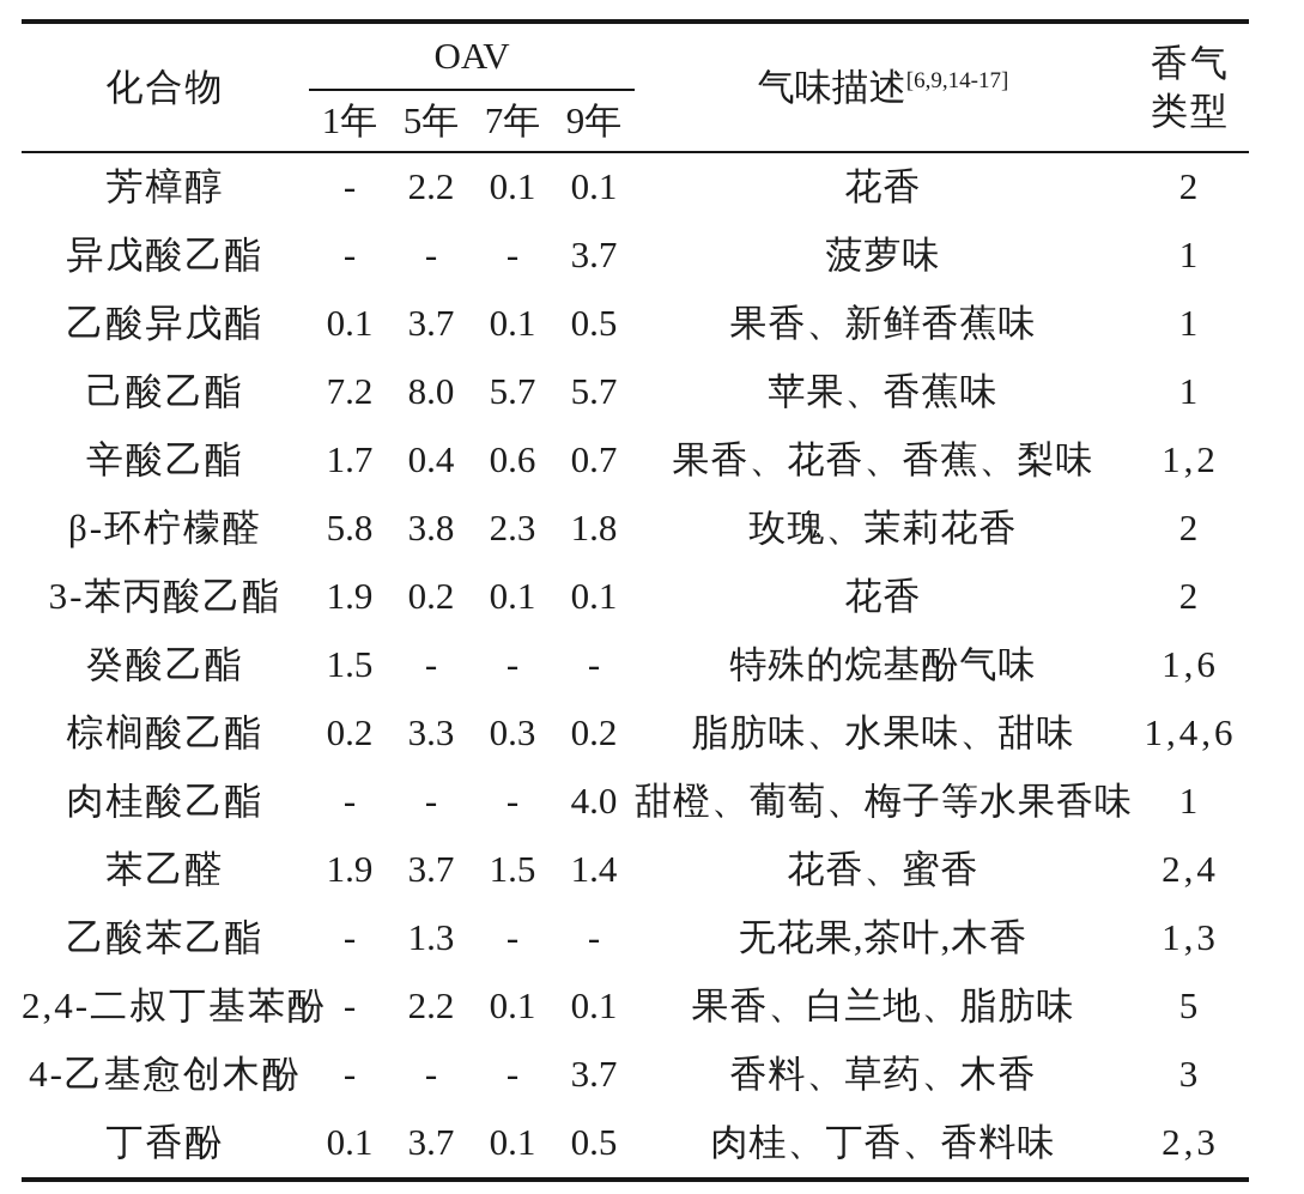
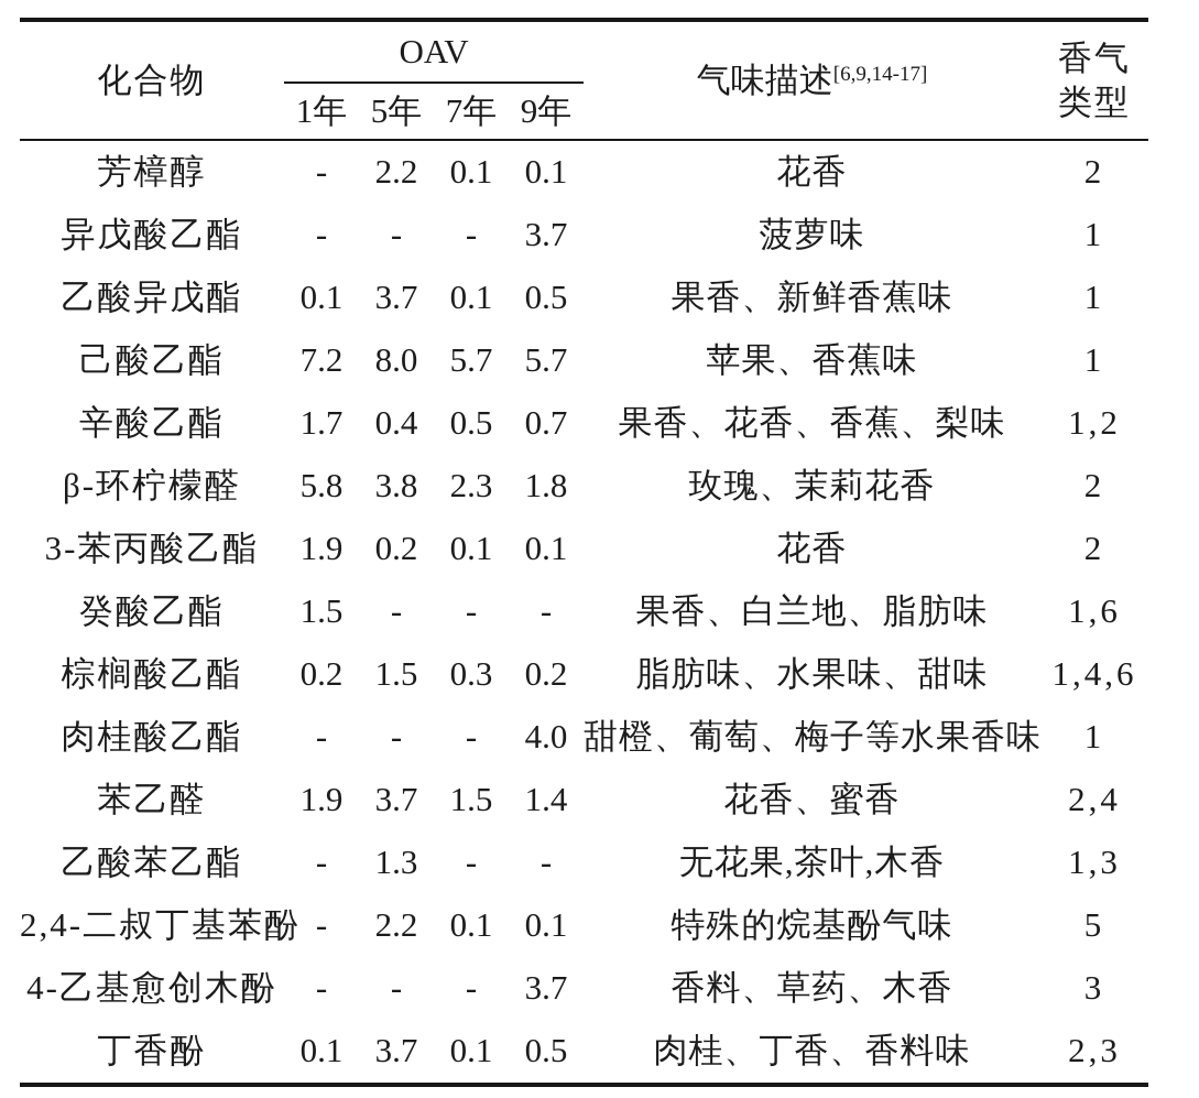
  化合物	OAV	气味描述[6,9,14-17]	香气 类型
  1年	5年	7年	9年
  芳樟醇	-	2.2	0.1	0.1	花香	2
  异戊酸乙酯	-	-	-	3.7	菠萝味	1
  乙酸异戊酯	0.1	3.7	0.1	0.5	果香、新鲜香蕉味	1
  己酸乙酯	7.2	8.0	5.7	5.7	苹果、香蕉味	1
- 辛酸乙酯	1.7	0.4	0.6	0.7	果香、花香、香蕉、梨味	1,2
+ 辛酸乙酯	1.7	0.4	0.5	0.7	果香、花香、香蕉、梨味	1,2
  β-环柠檬醛	5.8	3.8	2.3	1.8	玫瑰、茉莉花香	2
  3-苯丙酸乙酯	1.9	0.2	0.1	0.1	花香	2
- 癸酸乙酯	1.5	-	-	-	特殊的烷基酚气味	1,6
+ 癸酸乙酯	1.5	-	-	-	果香、白兰地、脂肪味	1,6
- 棕榈酸乙酯	0.2	3.3	0.3	0.2	脂肪味、水果味、甜味	1,4,6
+ 棕榈酸乙酯	0.2	1.5	0.3	0.2	脂肪味、水果味、甜味	1,4,6
  肉桂酸乙酯	-	-	-	4.0	甜橙、葡萄、梅子等水果香味	1
  苯乙醛	1.9	3.7	1.5	1.4	花香、蜜香	2,4
  乙酸苯乙酯	-	1.3	-	-	无花果,茶叶,木香	1,3
- 2,4-二叔丁基苯酚	-	2.2	0.1	0.1	果香、白兰地、脂肪味	5
+ 2,4-二叔丁基苯酚	-	2.2	0.1	0.1	特殊的烷基酚气味	5
  4-乙基愈创木酚	-	-	-	3.7	香料、草药、木香	3
  丁香酚	0.1	3.7	0.1	0.5	肉桂、丁香、香料味	2,3
